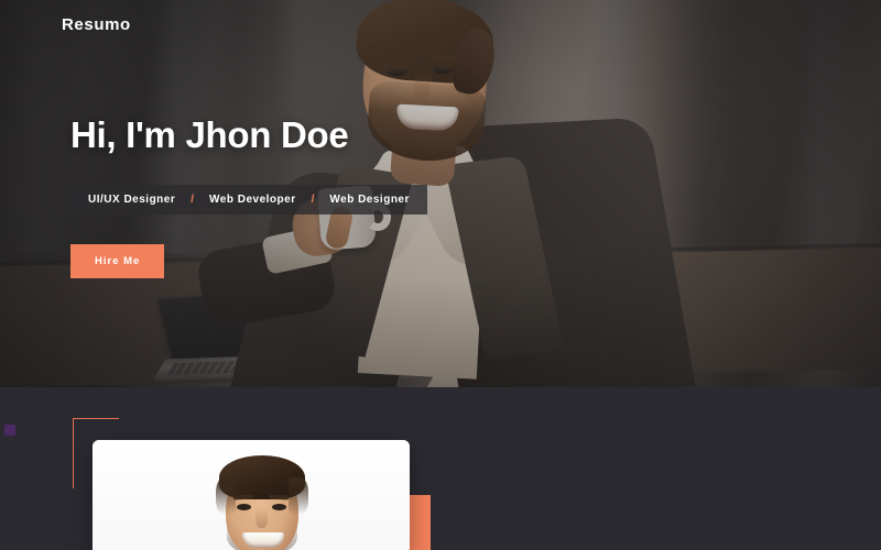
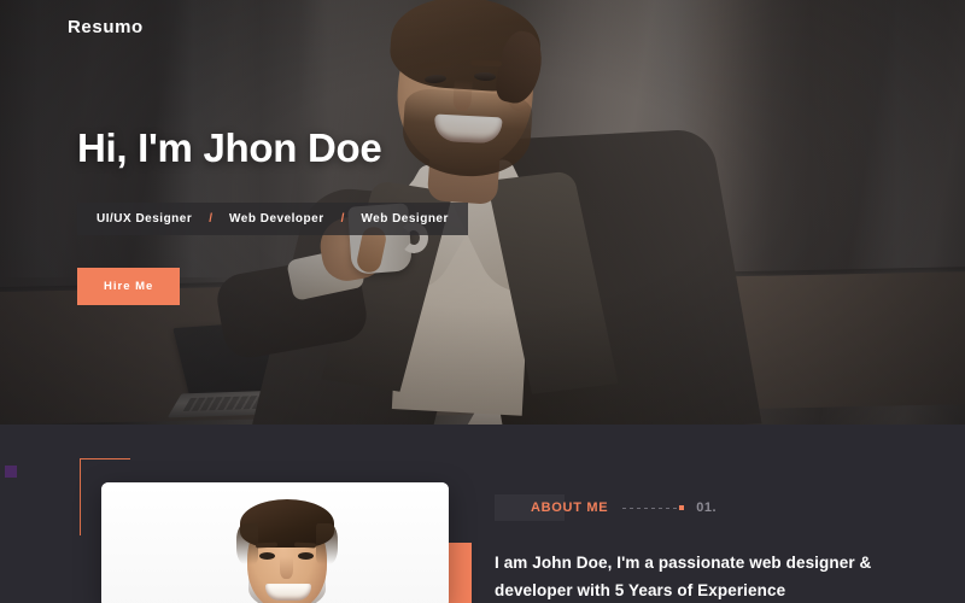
  Hi, I'm Jhon Doe
  UI/UX Designer
  /
  Web Developer
  /
  Web Designer
  Hire Me
  Resumo
+ ABOUT ME
+ 01.
+ I am John Doe, I'm a passionate web designer & developer with 5 Years of Experience
